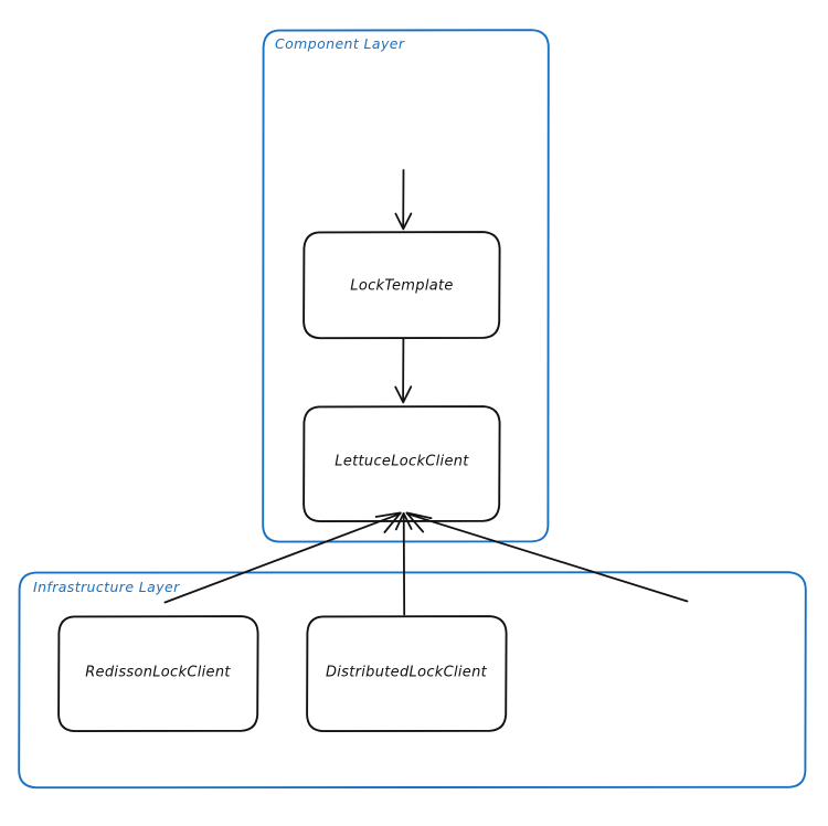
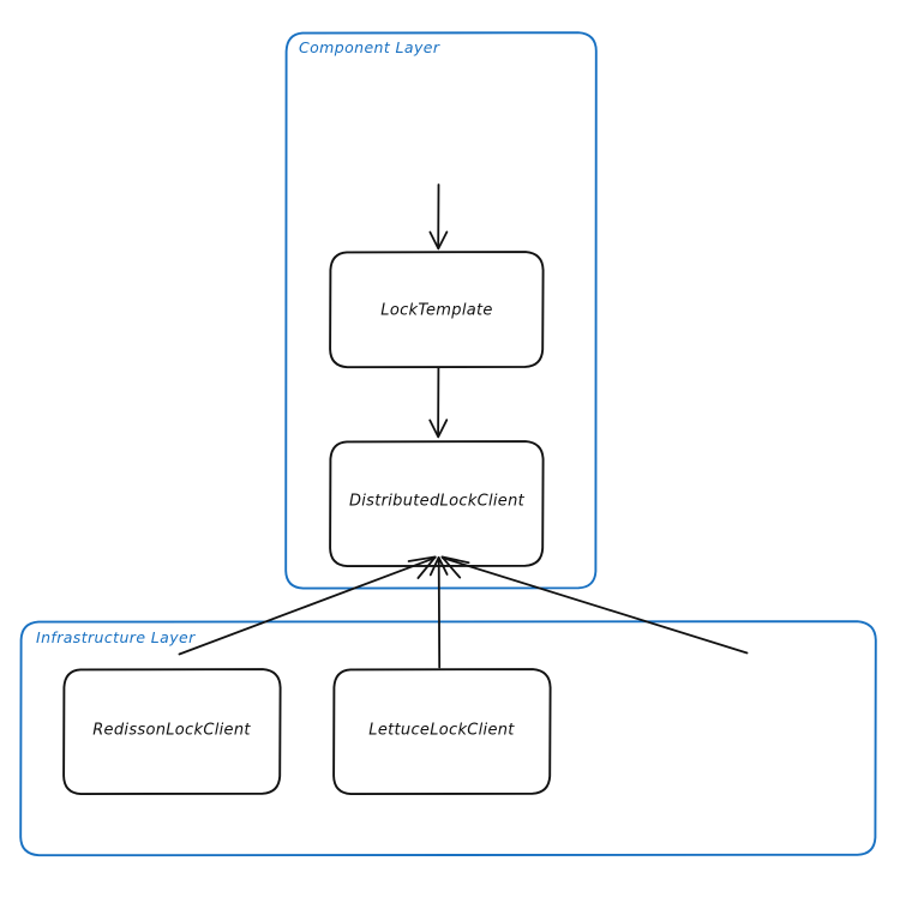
  Component Layer
  Infrastructure Layer
  LockTemplate
- LettuceLockClient
+ DistributedLockClient
  RedissonLockClient
- DistributedLockClient
+ LettuceLockClient
